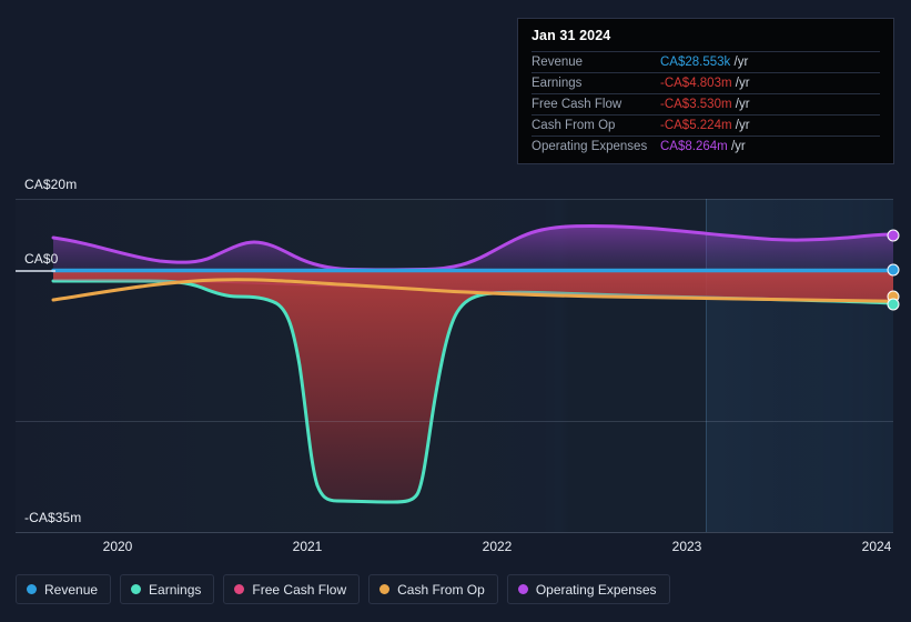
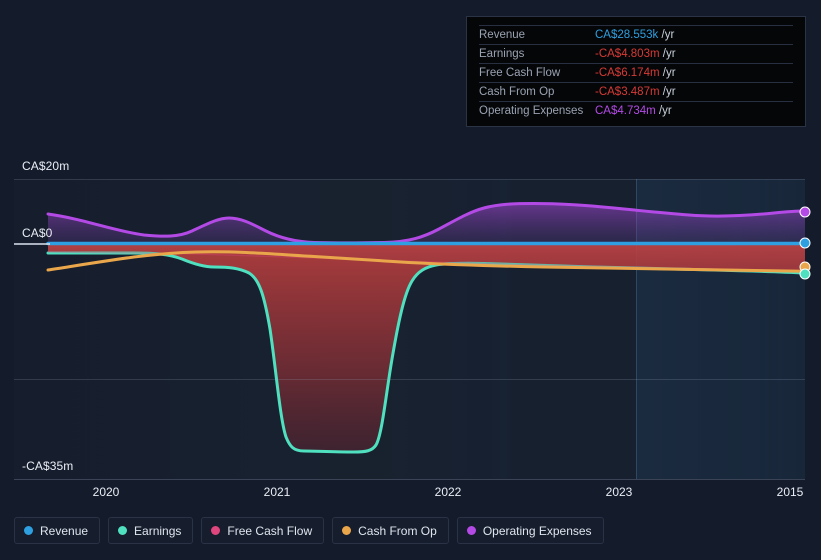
  CA$20m
  CA$0
  -CA$35m
  2020
  2021
  2022
  2023
- 2024
+ 2015
- Jan 31 2024
  Revenue
  CA$28.553k /yr
  Earnings
  -CA$4.803m /yr
  Free Cash Flow
- -CA$3.530m /yr
+ -CA$6.174m /yr
  Cash From Op
- -CA$5.224m /yr
+ -CA$3.487m /yr
  Operating Expenses
- CA$8.264m /yr
+ CA$4.734m /yr
  Revenue
  Earnings
  Free Cash Flow
  Cash From Op
  Operating Expenses
